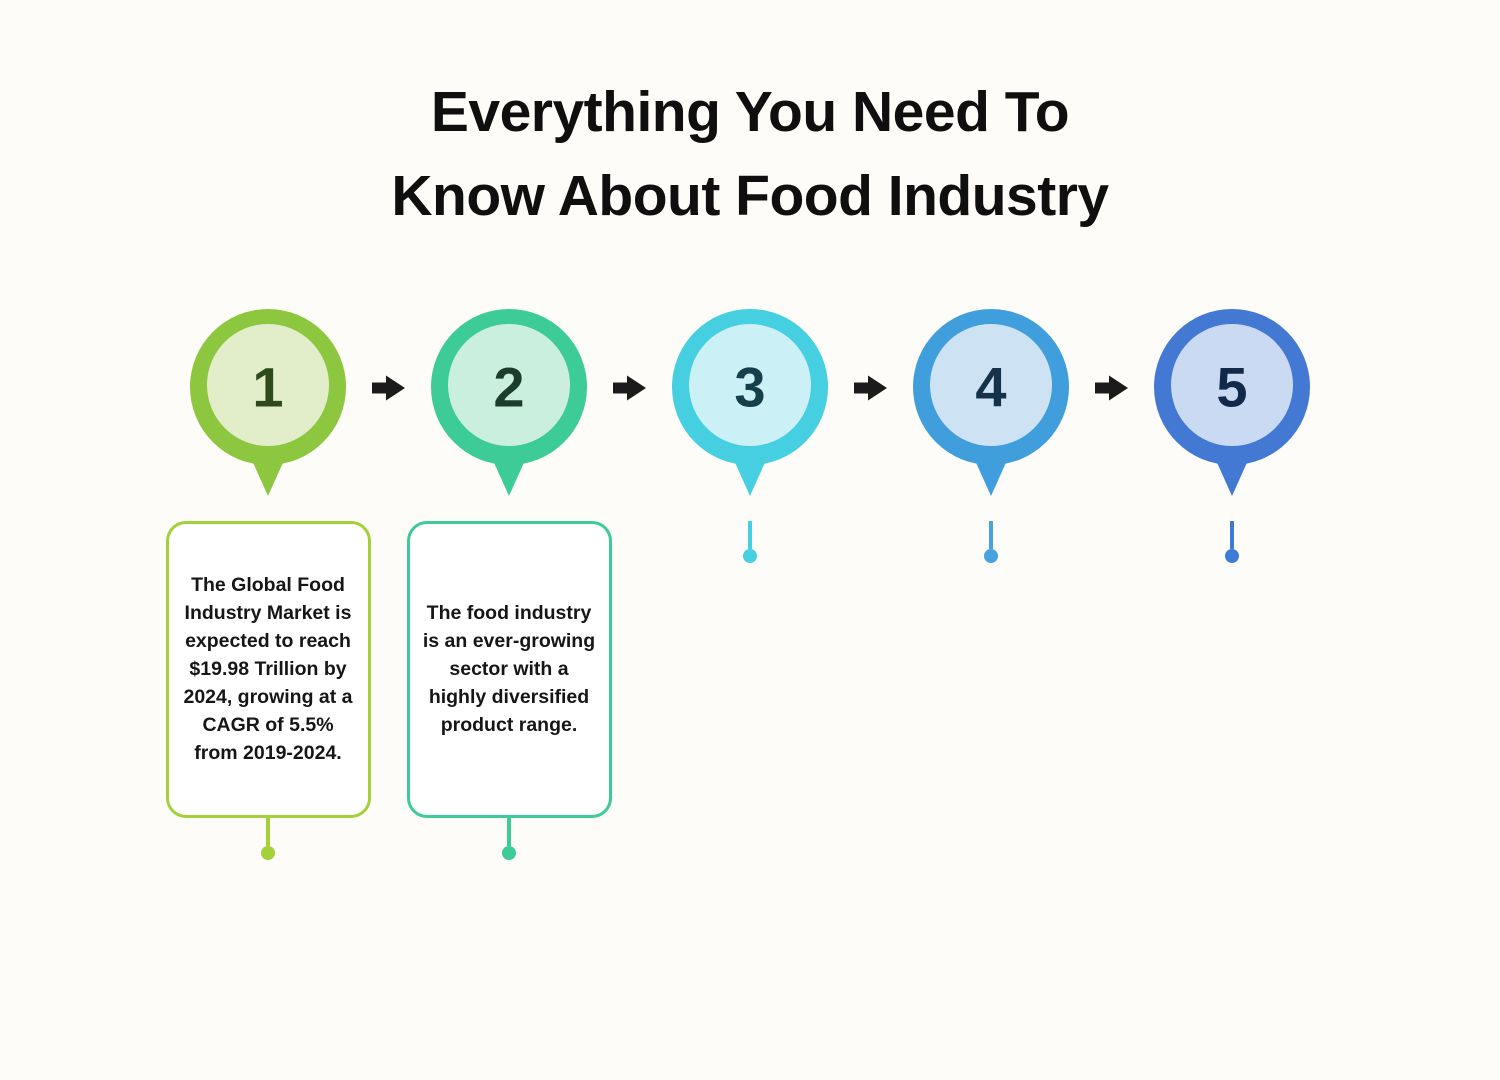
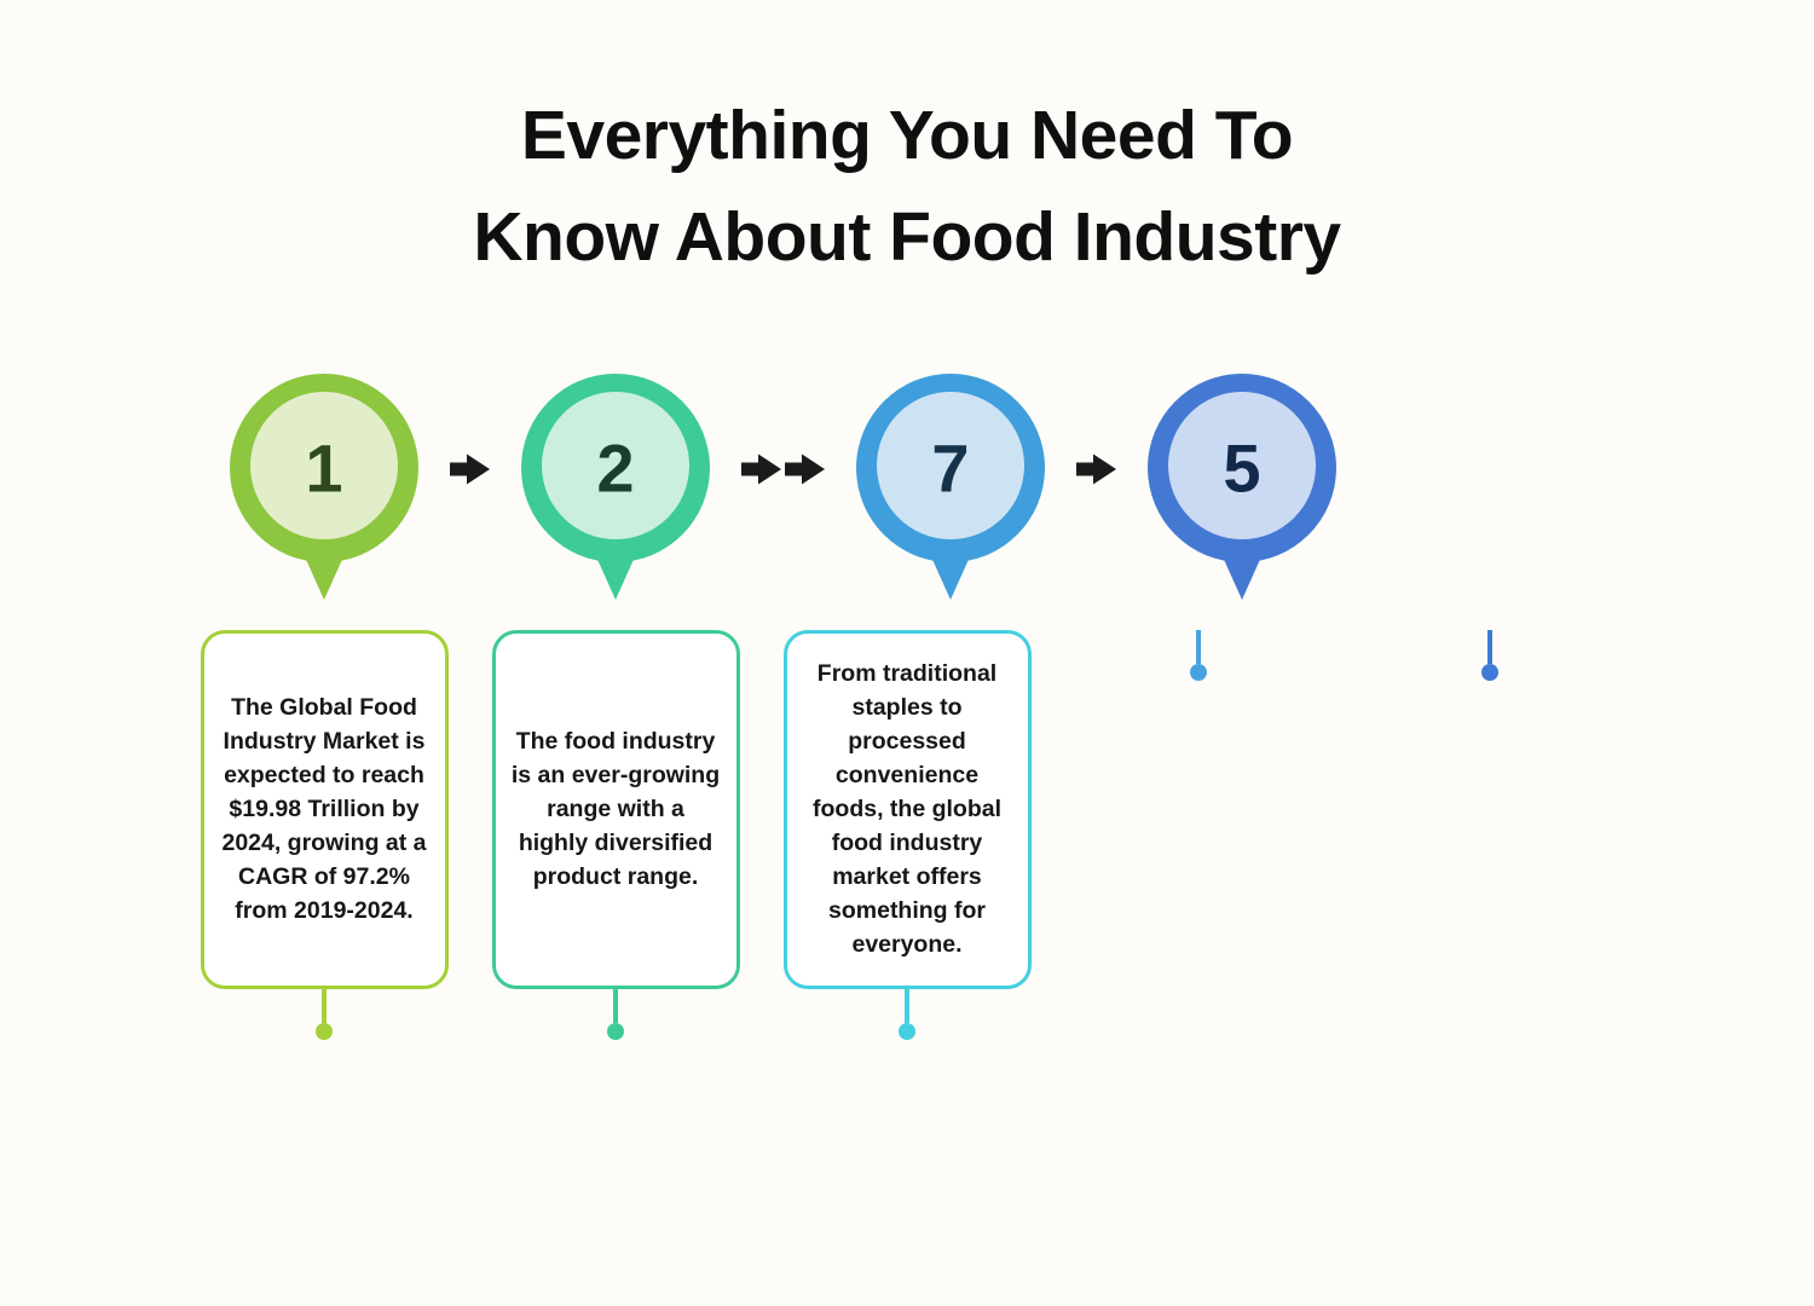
  Everything You Need To
  Know About Food Industry
  1
  2
- 3
- 4
+ 7
  5
- The Global Food Industry Market is expected to reach $19.98 Trillion by 2024, growing at a CAGR of 5.5% from 2019-2024.
+ The Global Food Industry Market is expected to reach $19.98 Trillion by 2024, growing at a CAGR of 97.2% from 2019-2024.
- The food industry is an ever-growing sector with a highly diversified product range.
+ The food industry is an ever-growing range with a highly diversified product range.
+ From traditional staples to processed convenience foods, the global food industry market offers something for everyone.
